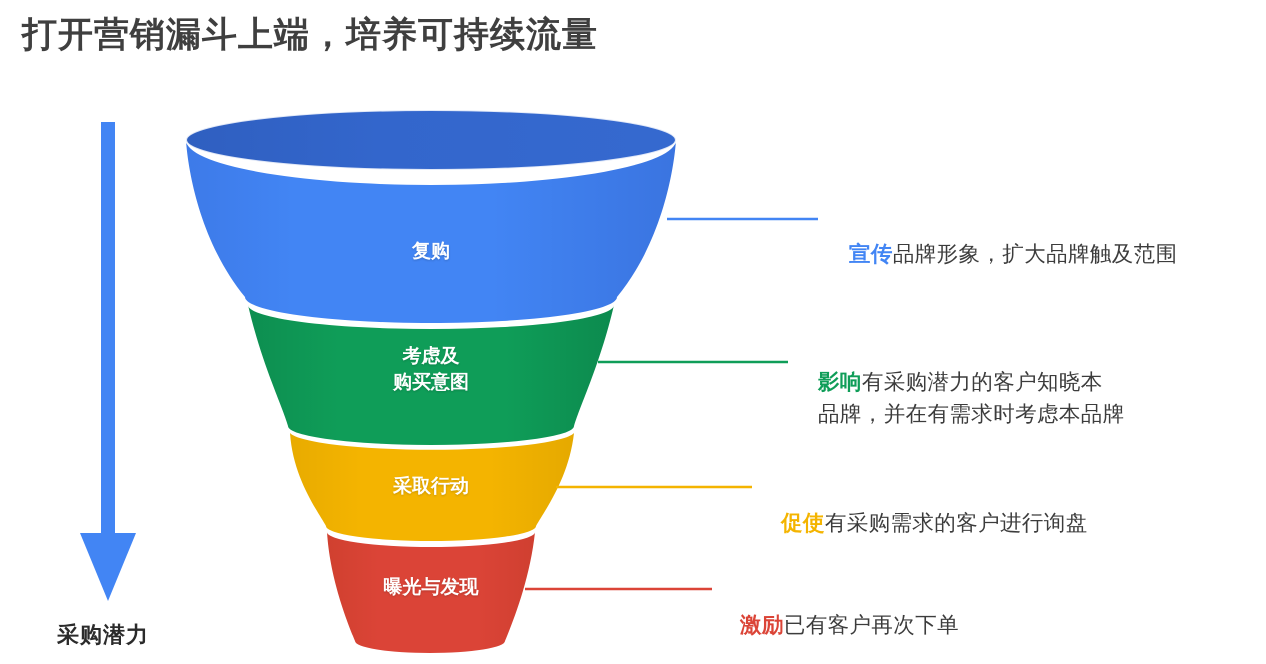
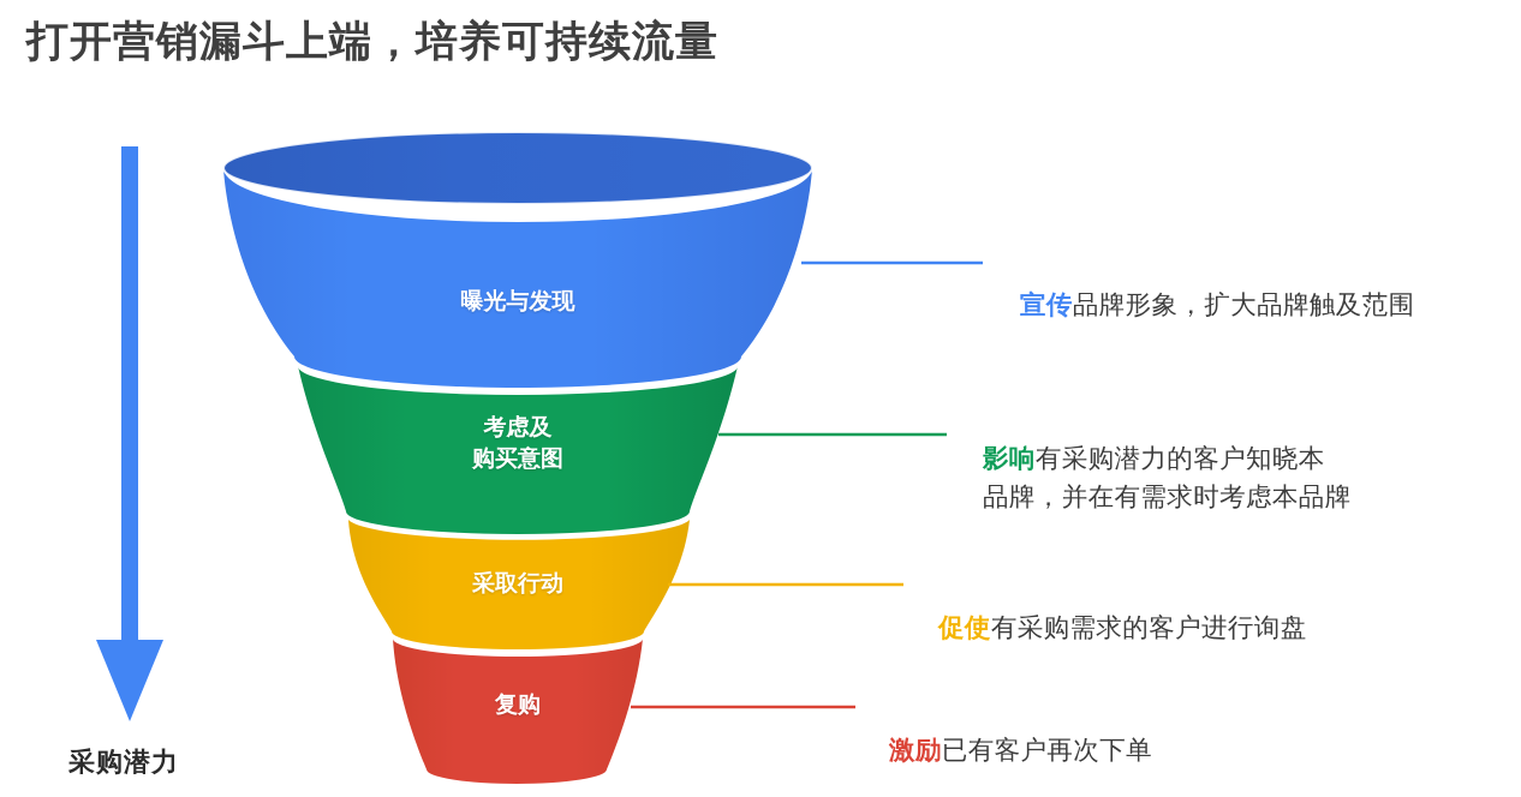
  打开营销漏斗上端，培养可持续流量
- 复购
+ 曝光与发现
  考虑及
  购买意图
  采取行动
- 曝光与发现
+ 复购
  宣传品牌形象，扩大品牌触及范围
  影响有采购潜力的客户知晓本
  品牌，并在有需求时考虑本品牌
  促使有采购需求的客户进行询盘
  激励已有客户再次下单
  采购潜力
